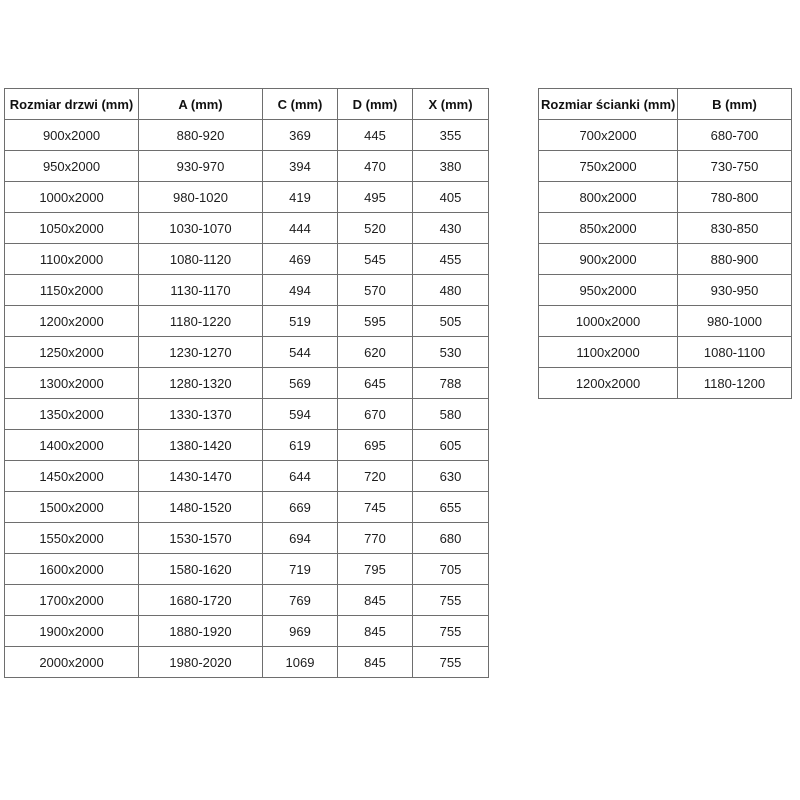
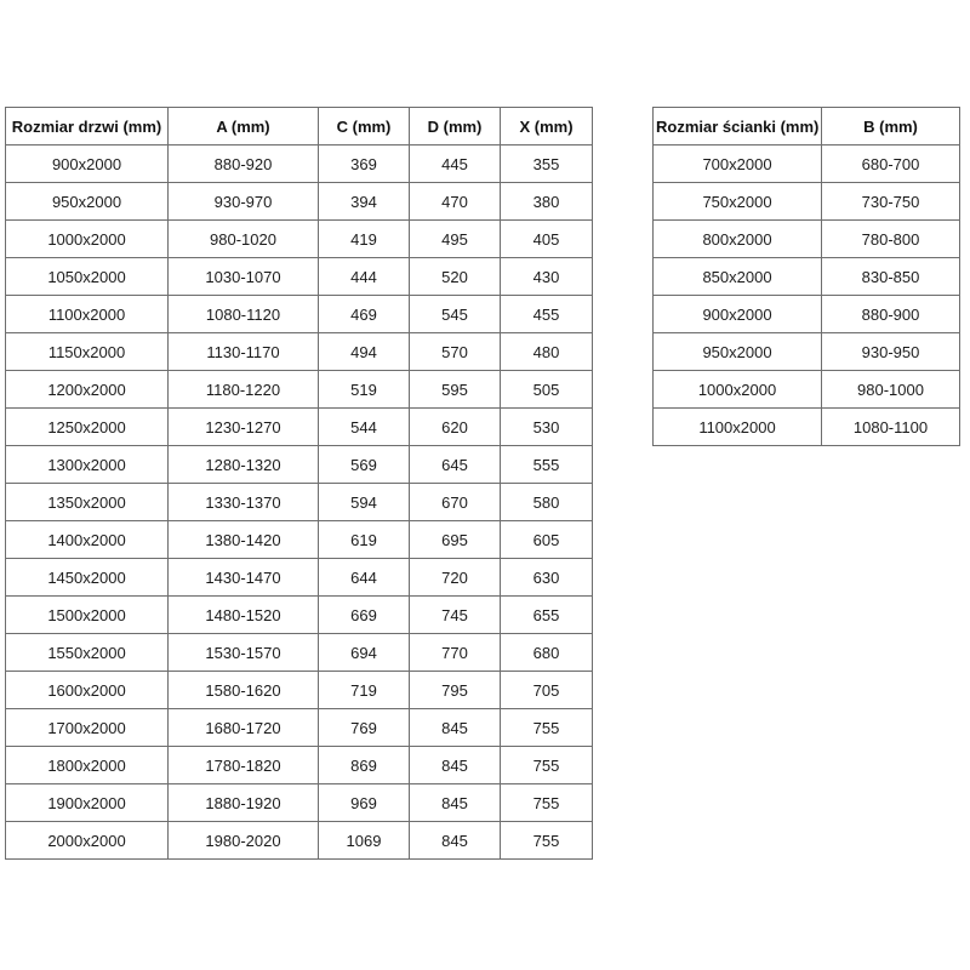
  Rozmiar drzwi (mm)	A (mm)	C (mm)	D (mm)	X (mm)
  900x2000	880-920	369	445	355
  950x2000	930-970	394	470	380
  1000x2000	980-1020	419	495	405
  1050x2000	1030-1070	444	520	430
  1100x2000	1080-1120	469	545	455
  1150x2000	1130-1170	494	570	480
  1200x2000	1180-1220	519	595	505
  1250x2000	1230-1270	544	620	530
- 1300x2000	1280-1320	569	645	788
+ 1300x2000	1280-1320	569	645	555
  1350x2000	1330-1370	594	670	580
  1400x2000	1380-1420	619	695	605
  1450x2000	1430-1470	644	720	630
  1500x2000	1480-1520	669	745	655
  1550x2000	1530-1570	694	770	680
  1600x2000	1580-1620	719	795	705
  1700x2000	1680-1720	769	845	755
+ 1800x2000	1780-1820	869	845	755
  1900x2000	1880-1920	969	845	755
  2000x2000	1980-2020	1069	845	755
  Rozmiar ścianki (mm)	B (mm)
  700x2000	680-700
  750x2000	730-750
  800x2000	780-800
  850x2000	830-850
  900x2000	880-900
  950x2000	930-950
  1000x2000	980-1000
  1100x2000	1080-1100
- 1200x2000	1180-1200
